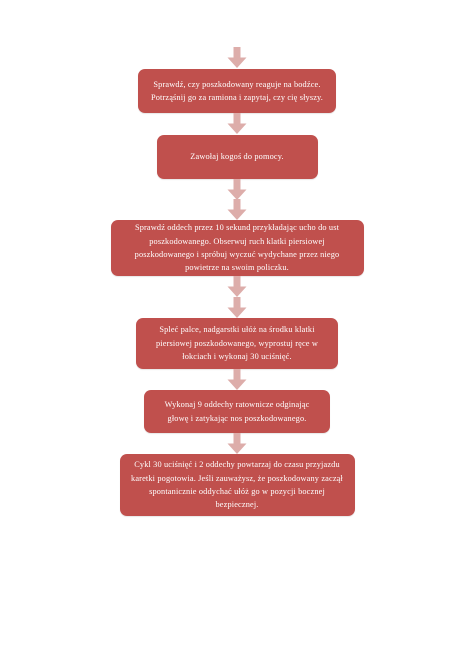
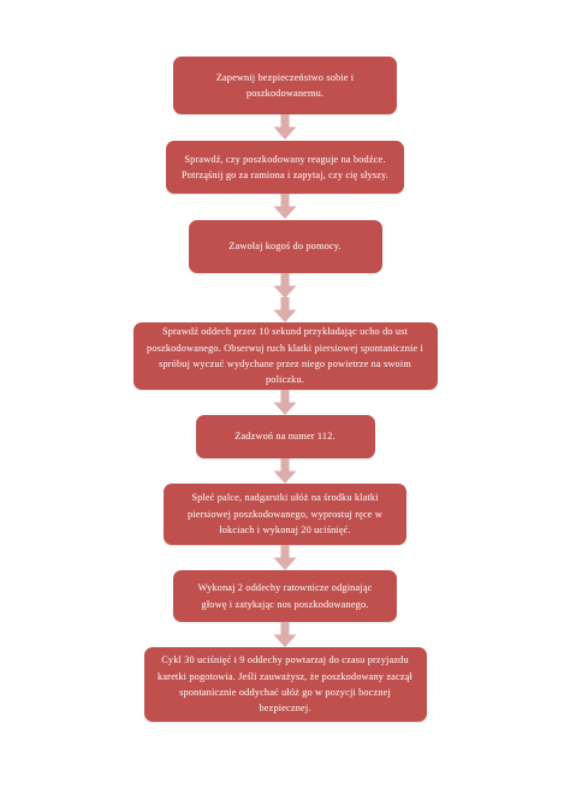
+ Zapewnij bezpieczeństwo sobie i poszkodowanemu.
  Sprawdź, czy poszkodowany reaguje na bodźce. Potrząśnij go za ramiona i zapytaj, czy cię słyszy.
  Zawołaj kogoś do pomocy.
- Sprawdź oddech przez 10 sekund przykładając ucho do ust poszkodowanego. Obserwuj ruch klatki piersiowej poszkodowanego i spróbuj wyczuć wydychane przez niego powietrze na swoim policzku.
+ Sprawdź oddech przez 10 sekund przykładając ucho do ust poszkodowanego. Obserwuj ruch klatki piersiowej spontanicznie i spróbuj wyczuć wydychane przez niego powietrze na swoim policzku.
+ Zadzwoń na numer 112.
- Spleć palce, nadgarstki ułóż na środku klatki piersiowej poszkodowanego, wyprostuj ręce w łokciach i wykonaj 30 uciśnięć.
+ Spleć palce, nadgarstki ułóż na środku klatki piersiowej poszkodowanego, wyprostuj ręce w łokciach i wykonaj 20 uciśnięć.
- Wykonaj 9 oddechy ratownicze odginając głowę i zatykając nos poszkodowanego.
+ Wykonaj 2 oddechy ratownicze odginając głowę i zatykając nos poszkodowanego.
- Cykl 30 uciśnięć i 2 oddechy powtarzaj do czasu przyjazdu karetki pogotowia. Jeśli zauważysz, że poszkodowany zaczął spontanicznie oddychać ułóż go w pozycji bocznej bezpiecznej.
+ Cykl 30 uciśnięć i 9 oddechy powtarzaj do czasu przyjazdu karetki pogotowia. Jeśli zauważysz, że poszkodowany zaczął spontanicznie oddychać ułóż go w pozycji bocznej bezpiecznej.
